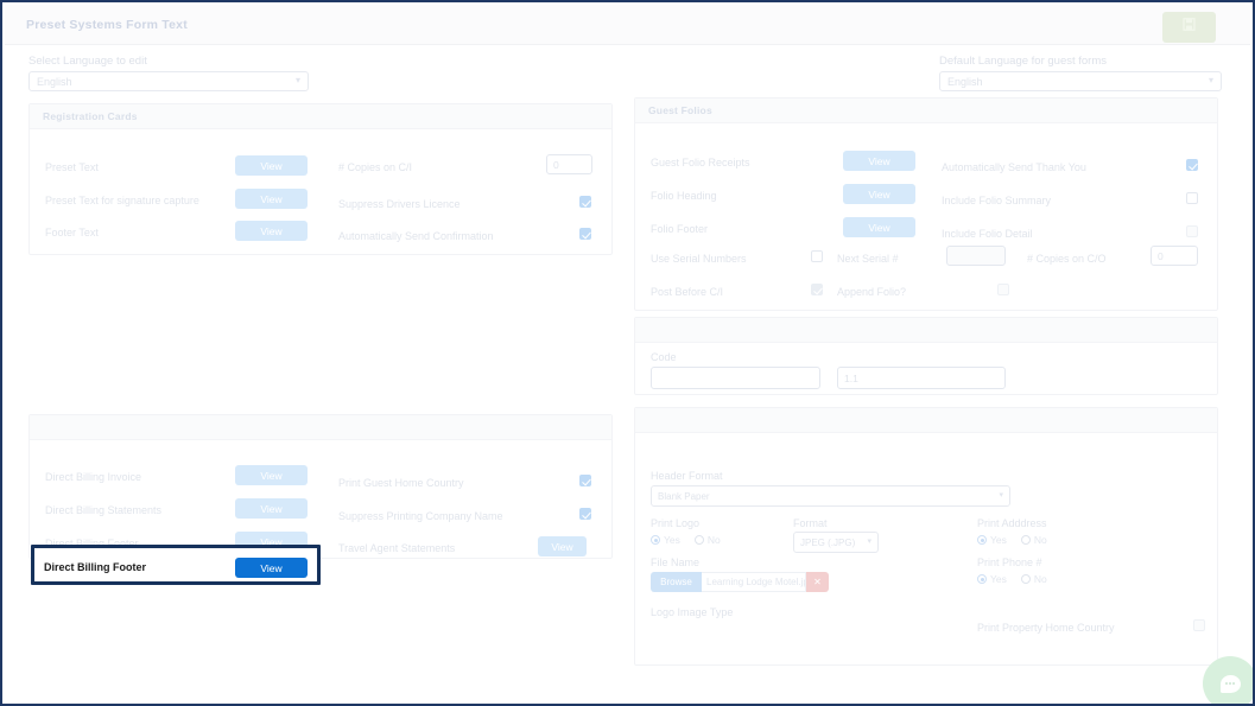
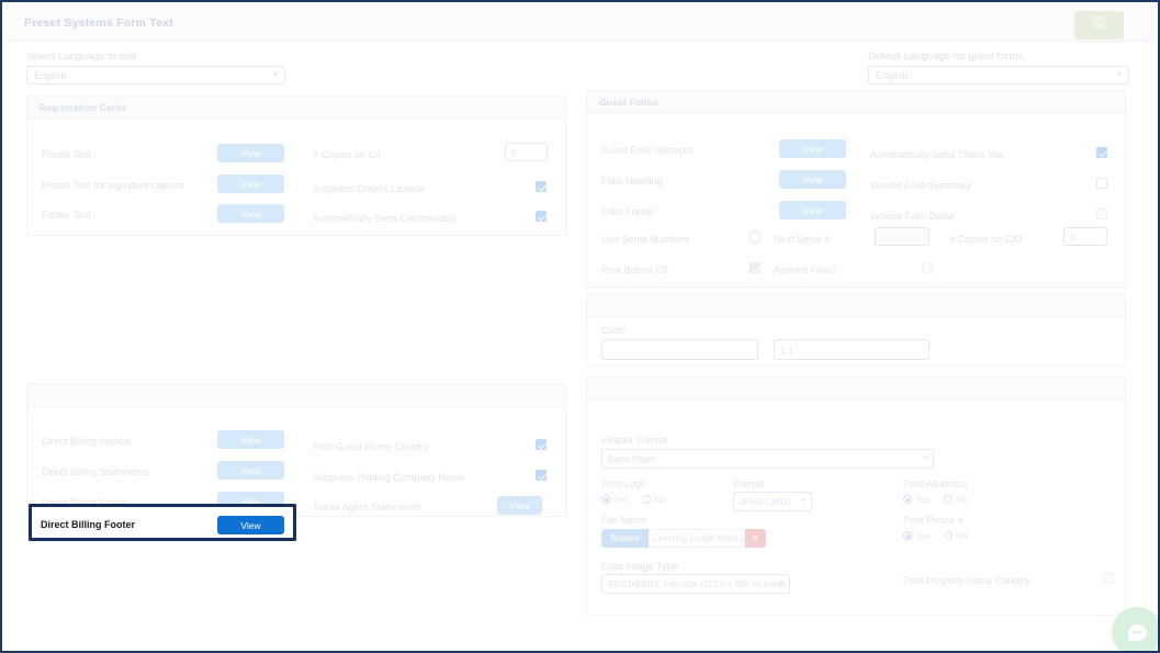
  Preset Systems Form Text
  Select Language to edit
  English
  ▾
  Default Language for guest forms
  English
  ▾
  Registration Cards
  Preset Text
  View
  Preset Text for signature capture
  View
  Footer Text
  View
  # Copies on C/I
  Suppress Drivers Licence
  Automatically Send Confirmation
  Direct Billing Invoice
  View
  Direct Billing Statements
  View
  Direct Billing Footer
  View
  Print Guest Home Country
  Suppress Printing Company Name
  Travel Agent Statements
  View
  Guest Folios
  Guest Folio Receipts
  View
  Folio Heading
  View
  Folio Footer
  View
  Automatically Send Thank You
  Include Folio Summary
  Include Folio Detail
  Use Serial Numbers
  Next Serial #
  # Copies on C/O
  Post Before C/I
  Append Folio?
  Code
  1.1
  Header Format
  Blank Paper
  Print Logo
  No
  Format
  JPEG (.JPG)
  Print Adddress
  No
  File Name
  Browse
  Learning Lodge Motel.j
  ✕
  Print Phone #
  No
  Logo Image Type
+ RECTANGLE max size (215 h x 503 w) pixels
  Print Property Home Country
  Direct Billing Footer
  View
